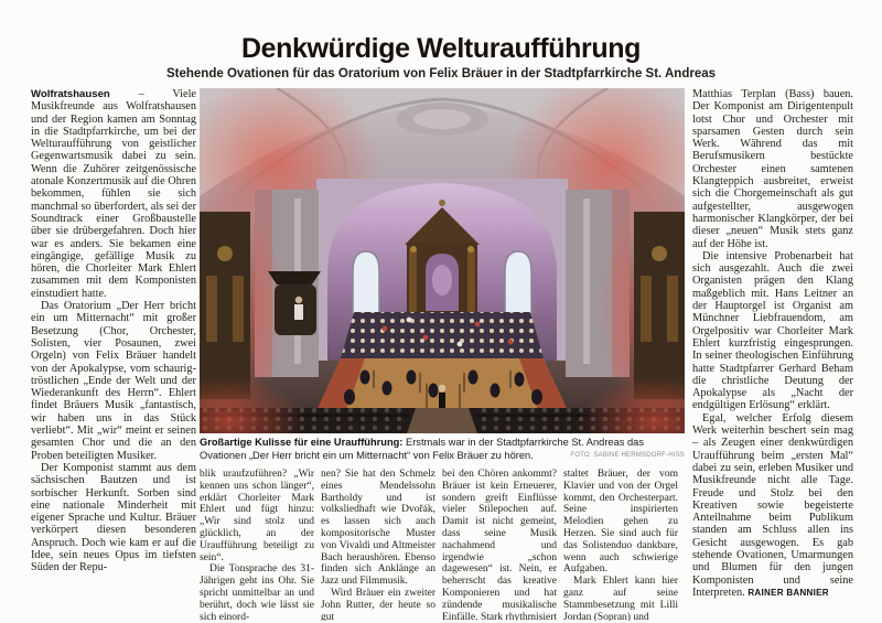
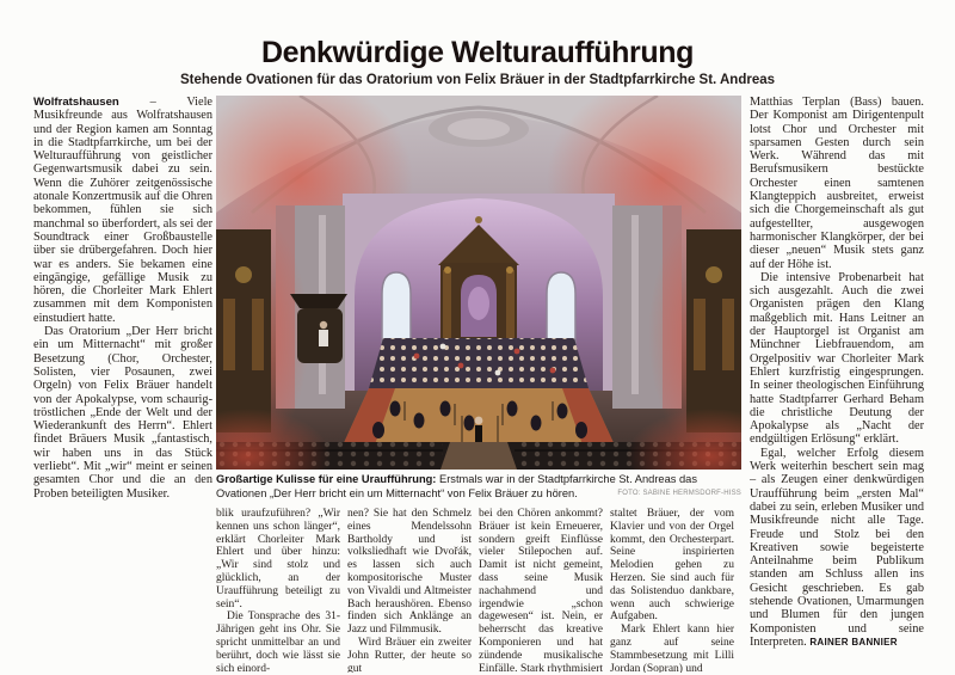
  Denkwürdige Welturaufführung
  Stehende Ovationen für das Oratorium von Felix Bräuer in der Stadtpfarrkirche St. Andreas
  Wolfratshausen – Viele Musikfreunde aus Wolfratshausen und der Region kamen am Sonntag in die Stadtpfarrkirche, um bei der Welturaufführung von geistlicher Gegenwartsmusik dabei zu sein. Wenn die Zuhörer zeitgenössische atonale Konzertmusik auf die Ohren bekommen, fühlen sie sich manchmal so überfordert, als sei der Soundtrack einer Großbaustelle über sie drübergefahren. Doch hier war es anders. Sie bekamen eine eingängige, gefällige Musik zu hören, die Chorleiter Mark Ehlert zusammen mit dem Komponisten einstudiert hatte.
  Das Oratorium „Der Herr bricht ein um Mitternacht“ mit großer Besetzung (Chor, Orchester, Solisten, vier Posaunen, zwei Orgeln) von Felix Bräuer handelt von der Apokalypse, vom schaurig-tröstlichen „Ende der Welt und der Wiederankunft des Herrn“. Ehlert findet Bräuers Musik „fantastisch, wir haben uns in das Stück verliebt“. Mit „wir“ meint er seinen gesamten Chor und die an den Proben beteiligten Musiker.
- Der Komponist stammt aus dem sächsischen Bautzen und ist sorbischer Herkunft. Sorben sind eine nationale Minderheit mit eigener Sprache und Kultur. Bräuer verkörpert diesen besonderen Anspruch. Doch wie kam er auf die Idee, sein neues Opus im tiefsten Süden der Repu-
  Großartige Kulisse für eine Uraufführung: Erstmals war in der Stadtpfarrkirche St. Andreas das Ovationen „Der Herr bricht ein um Mitternacht“ von Felix Bräuer zu hören.
- blik uraufzuführen? „Wir kennen uns schon länger“, erklärt Chorleiter Mark Ehlert und fügt hinzu: „Wir sind stolz und glücklich, an der Uraufführung beteiligt zu sein“.
+ blik uraufzuführen? „Wir kennen uns schon länger“, erklärt Chorleiter Mark Ehlert und über hinzu: „Wir sind stolz und glücklich, an der Uraufführung beteiligt zu sein“.
  Die Tonsprache des 31-Jährigen geht ins Ohr. Sie spricht unmittelbar an und berührt, doch wie lässt sie sich einord-
  nen? Sie hat den Schmelz eines Mendelssohn Bartholdy und ist volksliedhaft wie Dvořák, es lassen sich auch kompositorische Muster von Vivaldi und Altmeister Bach heraushören. Ebenso finden sich Anklänge an Jazz und Filmmusik.
  Wird Bräuer ein zweiter John Rutter, der heute so gut
  bei den Chören ankommt? Bräuer ist kein Erneuerer, sondern greift Einflüsse vieler Stilepochen auf. Damit ist nicht gemeint, dass seine Musik nachahmend und irgendwie „schon dagewesen“ ist. Nein, er beherrscht das kreative Komponieren und hat zündende musikalische Einfälle. Stark rhythmisiert
  staltet Bräuer, der vom Klavier und von der Orgel kommt, den Orchesterpart. Seine inspirierten Melodien gehen zu Herzen. Sie sind auch für das Solistenduo dankbare, wenn auch schwierige Aufgaben.
  Mark Ehlert kann hier ganz auf seine Stammbesetzung mit Lilli Jordan (Sopran) und
  Matthias Terplan (Bass) bauen. Der Komponist am Dirigentenpult lotst Chor und Orchester mit sparsamen Gesten durch sein Werk. Während das mit Berufsmusikern bestückte Orchester einen samtenen Klangteppich ausbreitet, erweist sich die Chorgemeinschaft als gut aufgestellter, ausgewogen harmonischer Klangkörper, der bei dieser „neuen“ Musik stets ganz auf der Höhe ist.
  Die intensive Probenarbeit hat sich ausgezahlt. Auch die zwei Organisten prägen den Klang maßgeblich mit. Hans Leitner an der Hauptorgel ist Organist am Münchner Liebfrauendom, am Orgelpositiv war Chorleiter Mark Ehlert kurzfristig eingesprungen. In seiner theologischen Einführung hatte Stadtpfarrer Gerhard Beham die christliche Deutung der Apokalypse als „Nacht der endgültigen Erlösung“ erklärt.
- Egal, welcher Erfolg diesem Werk weiterhin beschert sein mag – als Zeugen einer denkwürdigen Uraufführung beim „ersten Mal“ dabei zu sein, erleben Musiker und Musikfreunde nicht alle Tage. Freude und Stolz bei den Kreativen sowie begeisterte Anteilnahme beim Publikum standen am Schluss allen ins Gesicht ausgewogen. Es gab stehende Ovationen, Umarmungen und Blumen für den jungen Komponisten und seine Interpreten. RAINER BANNIER
+ Egal, welcher Erfolg diesem Werk weiterhin beschert sein mag – als Zeugen einer denkwürdigen Uraufführung beim „ersten Mal“ dabei zu sein, erleben Musiker und Musikfreunde nicht alle Tage. Freude und Stolz bei den Kreativen sowie begeisterte Anteilnahme beim Publikum standen am Schluss allen ins Gesicht geschrieben. Es gab stehende Ovationen, Umarmungen und Blumen für den jungen Komponisten und seine Interpreten. RAINER BANNIER
